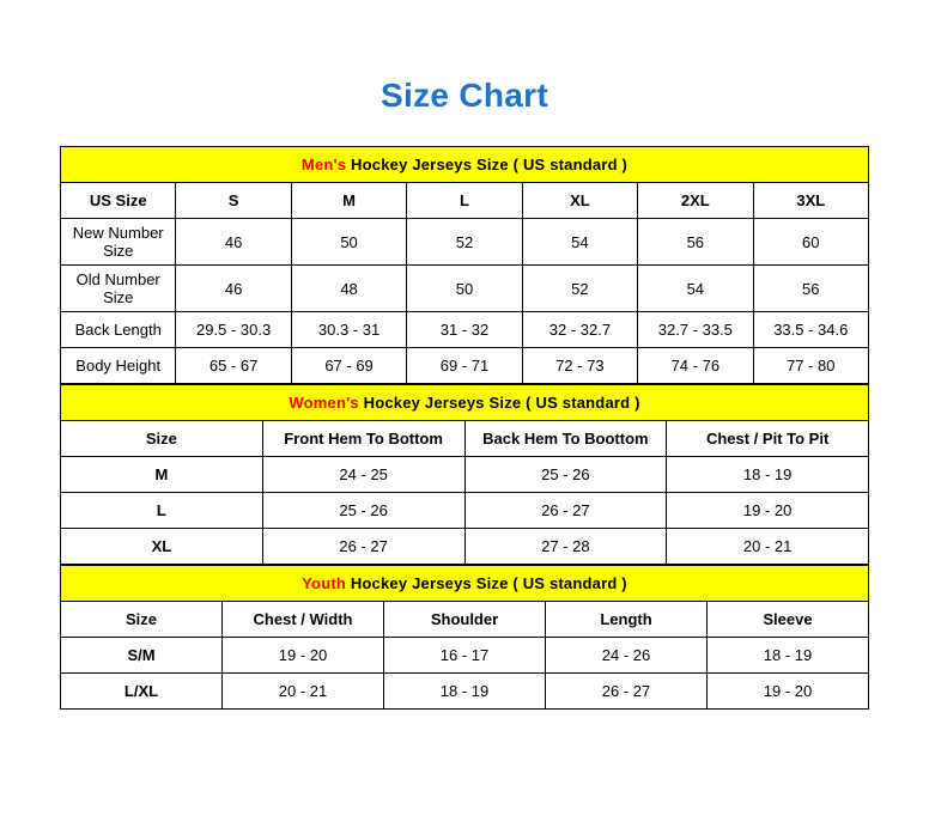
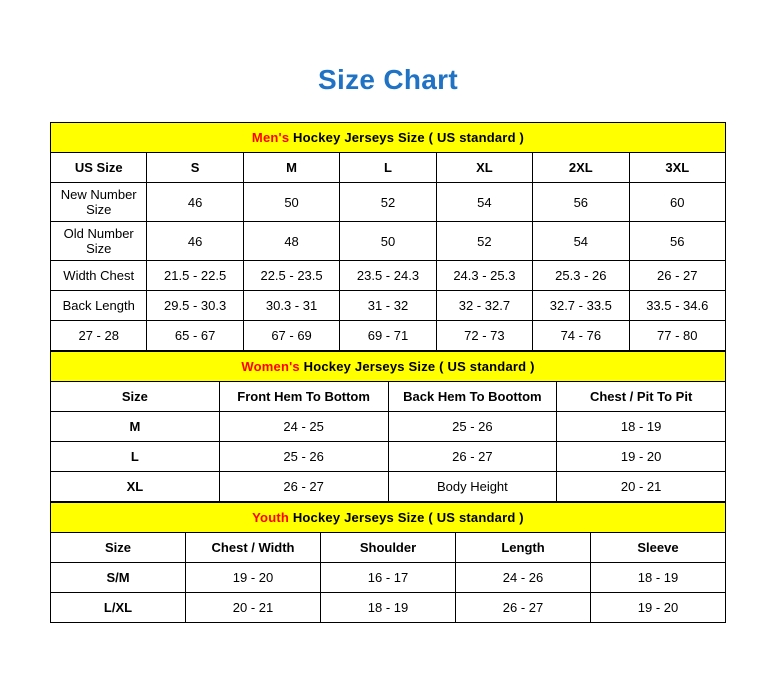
  Size Chart
  Men's Hockey Jerseys Size ( US standard )
  US Size	S	M	L	XL	2XL	3XL
  New Number Size	46	50	52	54	56	60
  Old Number Size	46	48	50	52	54	56
+ Width Chest	21.5 - 22.5	22.5 - 23.5	23.5 - 24.3	24.3 - 25.3	25.3 - 26	26 - 27
  Back Length	29.5 - 30.3	30.3 - 31	31 - 32	32 - 32.7	32.7 - 33.5	33.5 - 34.6
- Body Height	65 - 67	67 - 69	69 - 71	72 - 73	74 - 76	77 - 80
+ 27 - 28	65 - 67	67 - 69	69 - 71	72 - 73	74 - 76	77 - 80
  Women's Hockey Jerseys Size ( US standard )
  Size	Front Hem To Bottom	Back Hem To Boottom	Chest / Pit To Pit
  M	24 - 25	25 - 26	18 - 19
  L	25 - 26	26 - 27	19 - 20
- XL	26 - 27	27 - 28	20 - 21
+ XL	26 - 27	Body Height	20 - 21
  Youth Hockey Jerseys Size ( US standard )
  Size	Chest / Width	Shoulder	Length	Sleeve
  S/M	19 - 20	16 - 17	24 - 26	18 - 19
  L/XL	20 - 21	18 - 19	26 - 27	19 - 20
